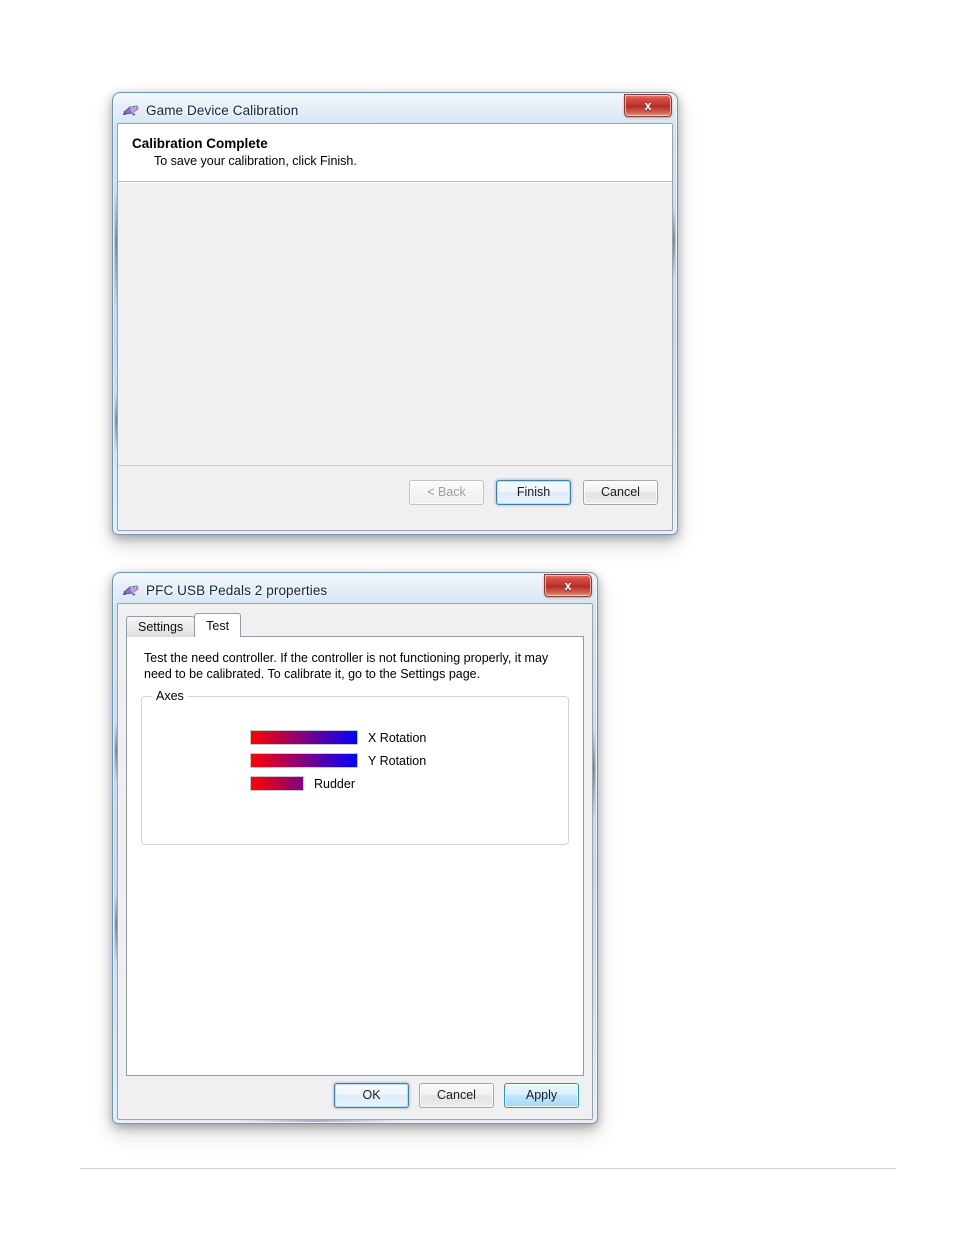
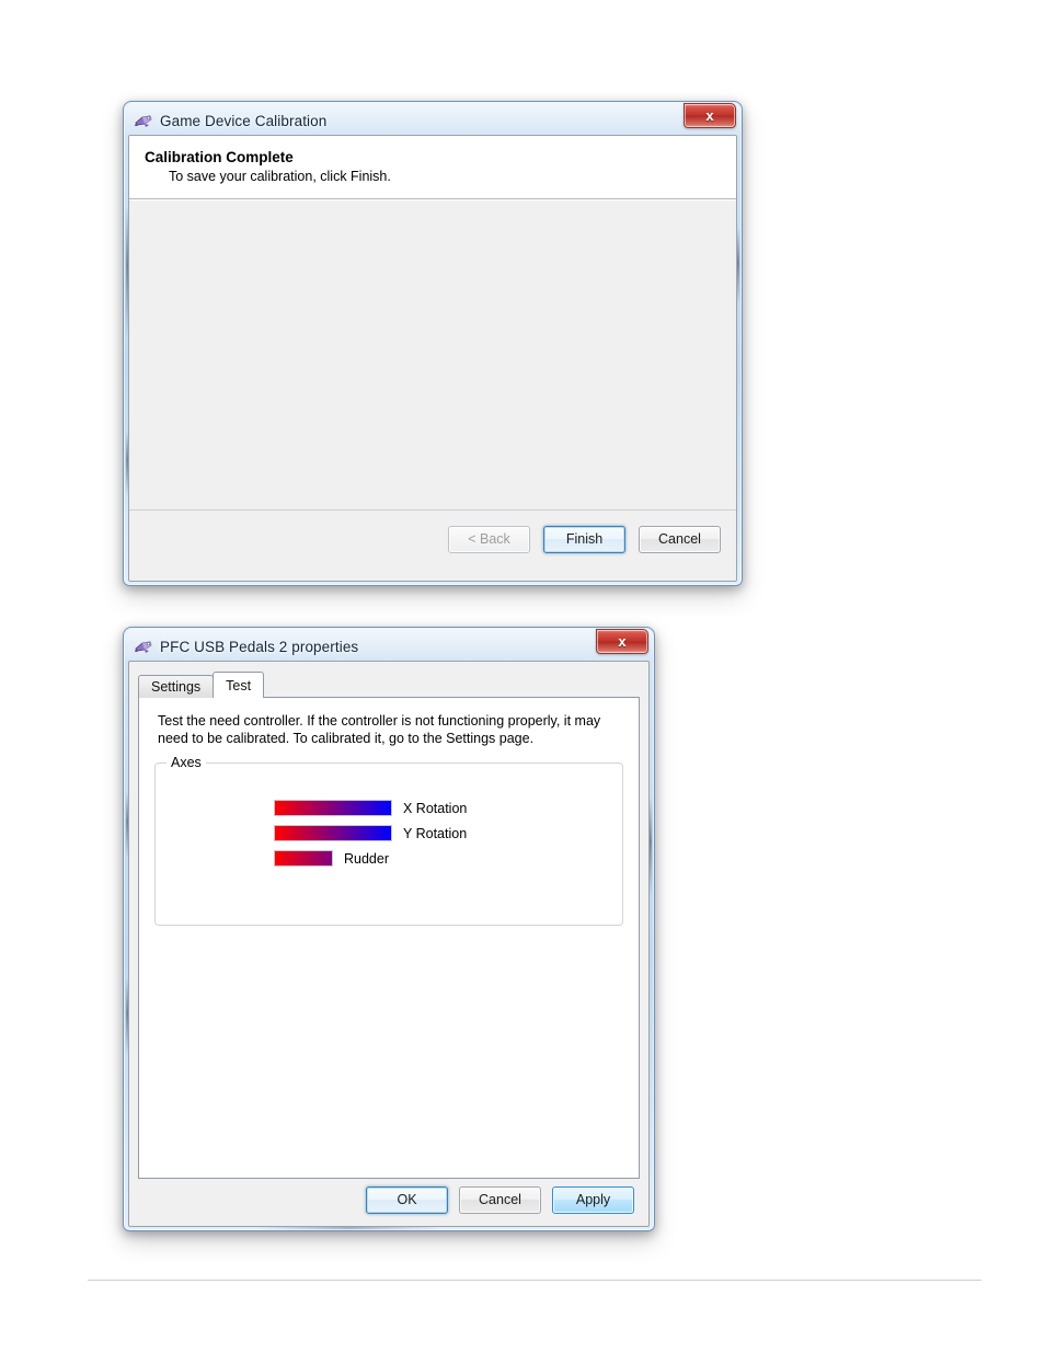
  Game Device Calibration
  x
  Calibration Complete
  To save your calibration, click Finish.
  < Back
  Finish
  Cancel
  PFC USB Pedals 2 properties
  x
  Settings
  Test
  Test the need controller. If the controller is not functioning properly, it may
- need to be calibrated. To calibrate it, go to the Settings page.
+ need to be calibrated. To calibrated it, go to the Settings page.
  Axes
  X Rotation
  Y Rotation
  Rudder
  OK
  Cancel
  Apply
